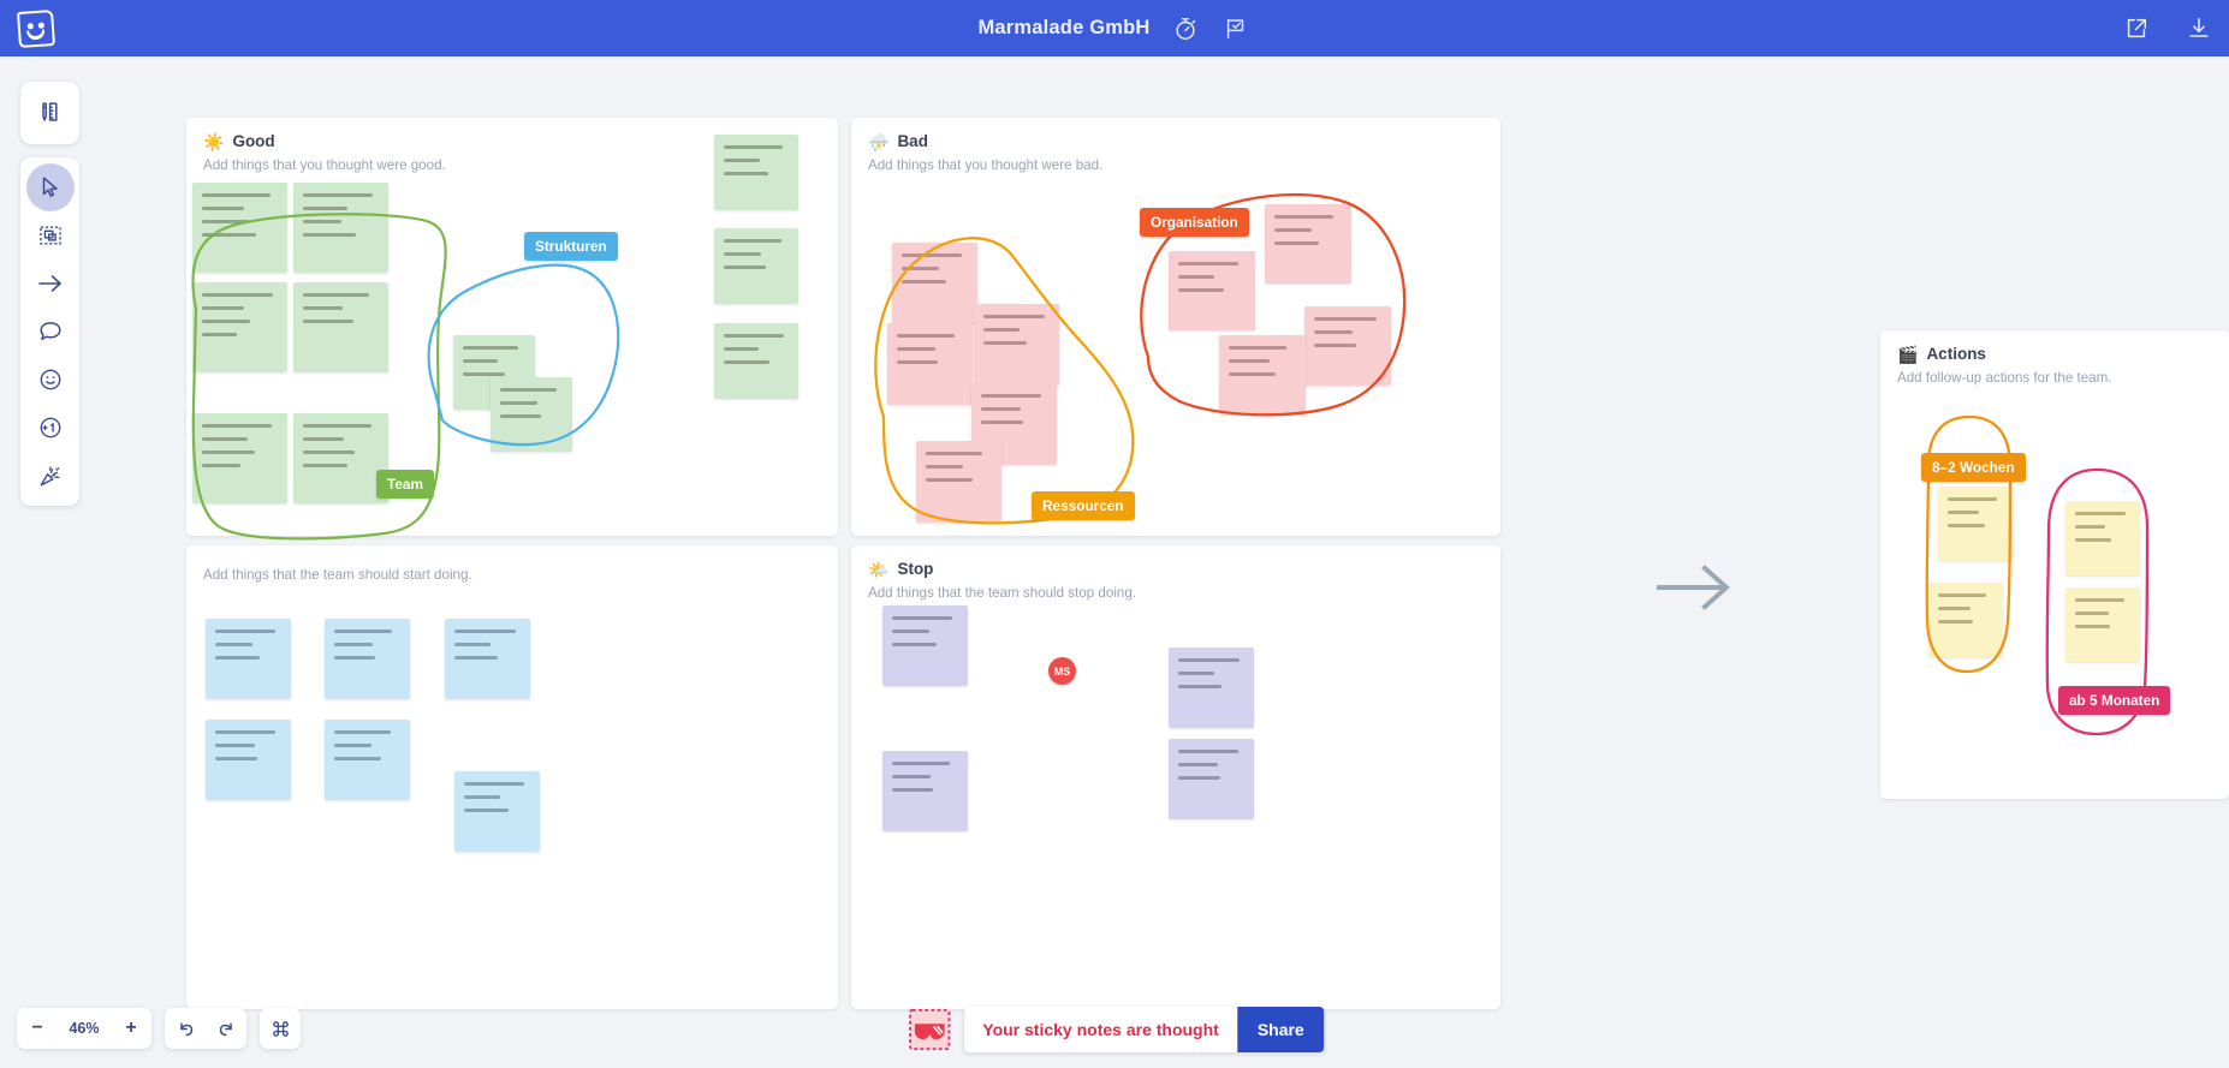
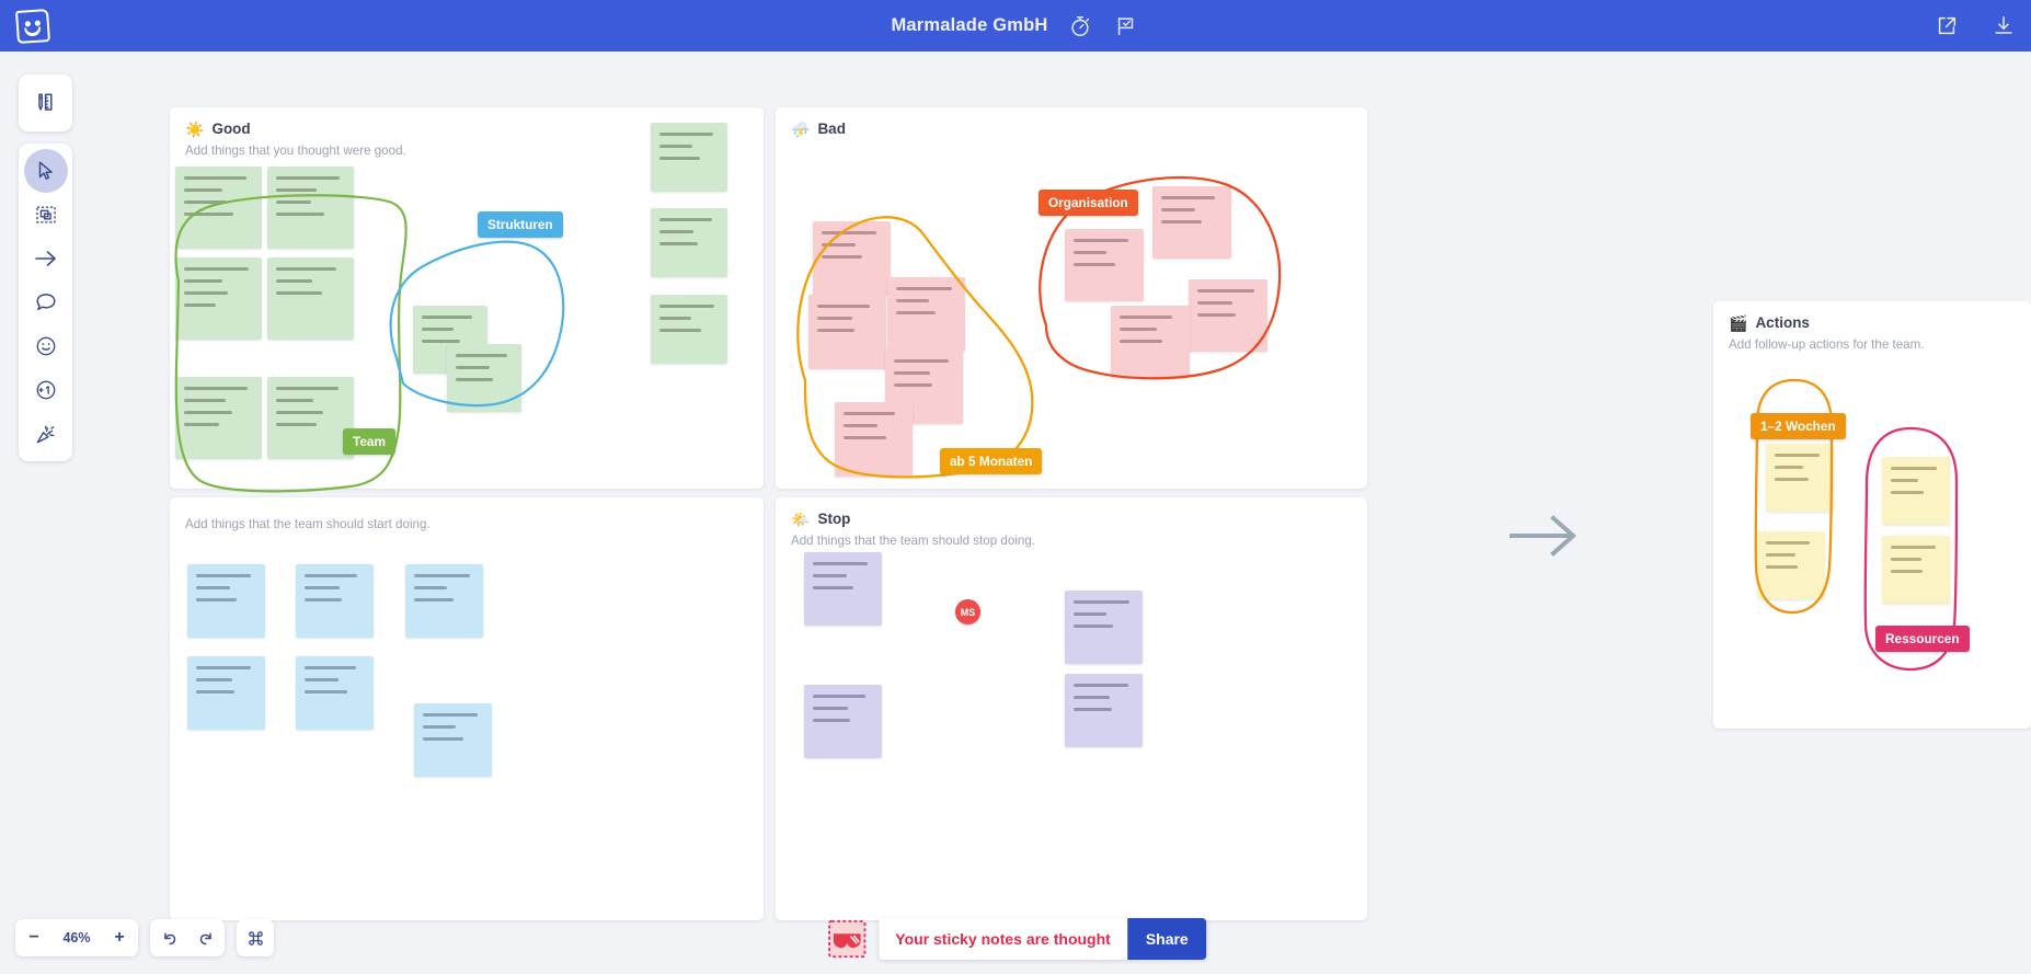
  Marmalade GmbH
  ☀️
  Good
  Add things that you thought were good.
  Team
  Strukturen
  ⛈️
  Bad
- Add things that you thought were bad.
- Ressourcen
+ ab 5 Monaten
  Organisation
  Add things that the team should start doing.
  🌤️
  Stop
  Add things that the team should stop doing.
  MS
  🎬
  Actions
  Add follow-up actions for the team.
- 8–2 Wochen
+ 1–2 Wochen
- ab 5 Monaten
+ Ressourcen
  −
  46%
  +
  Your sticky notes are thought
  Share
